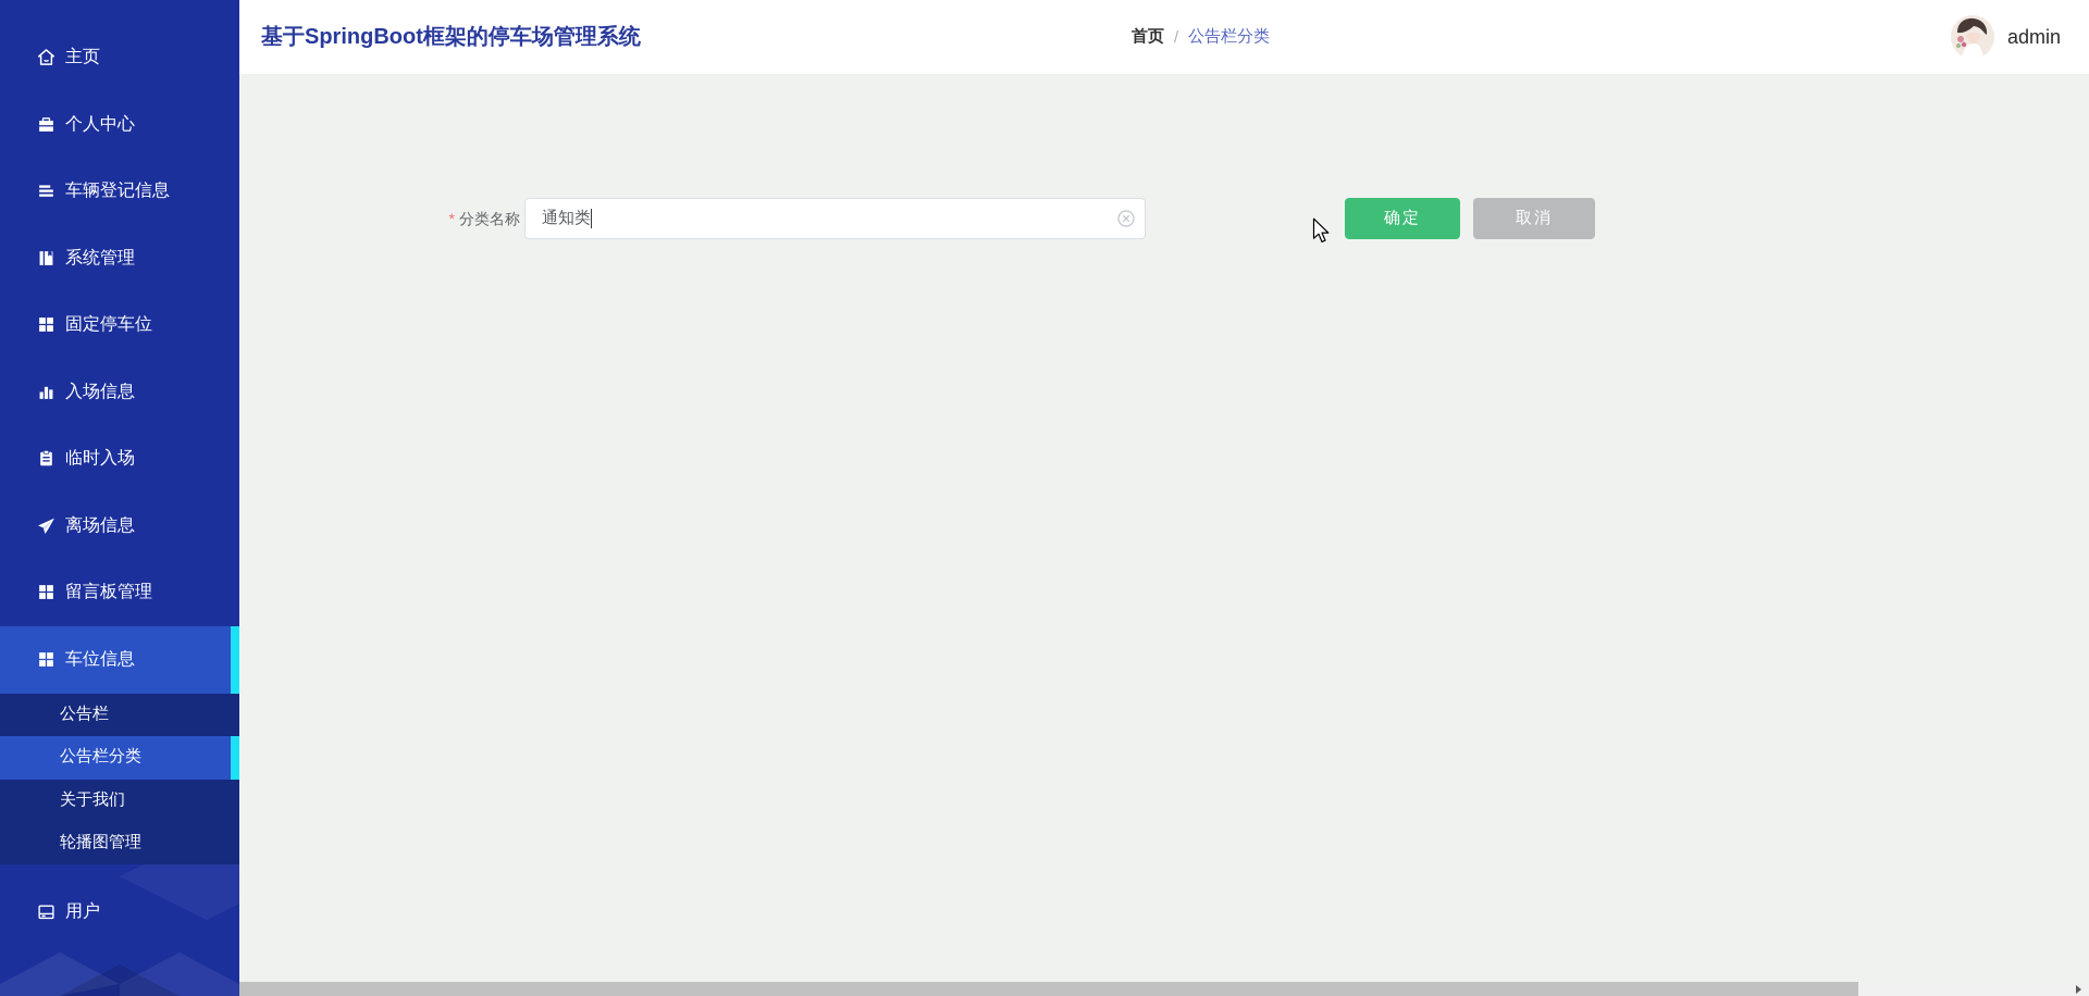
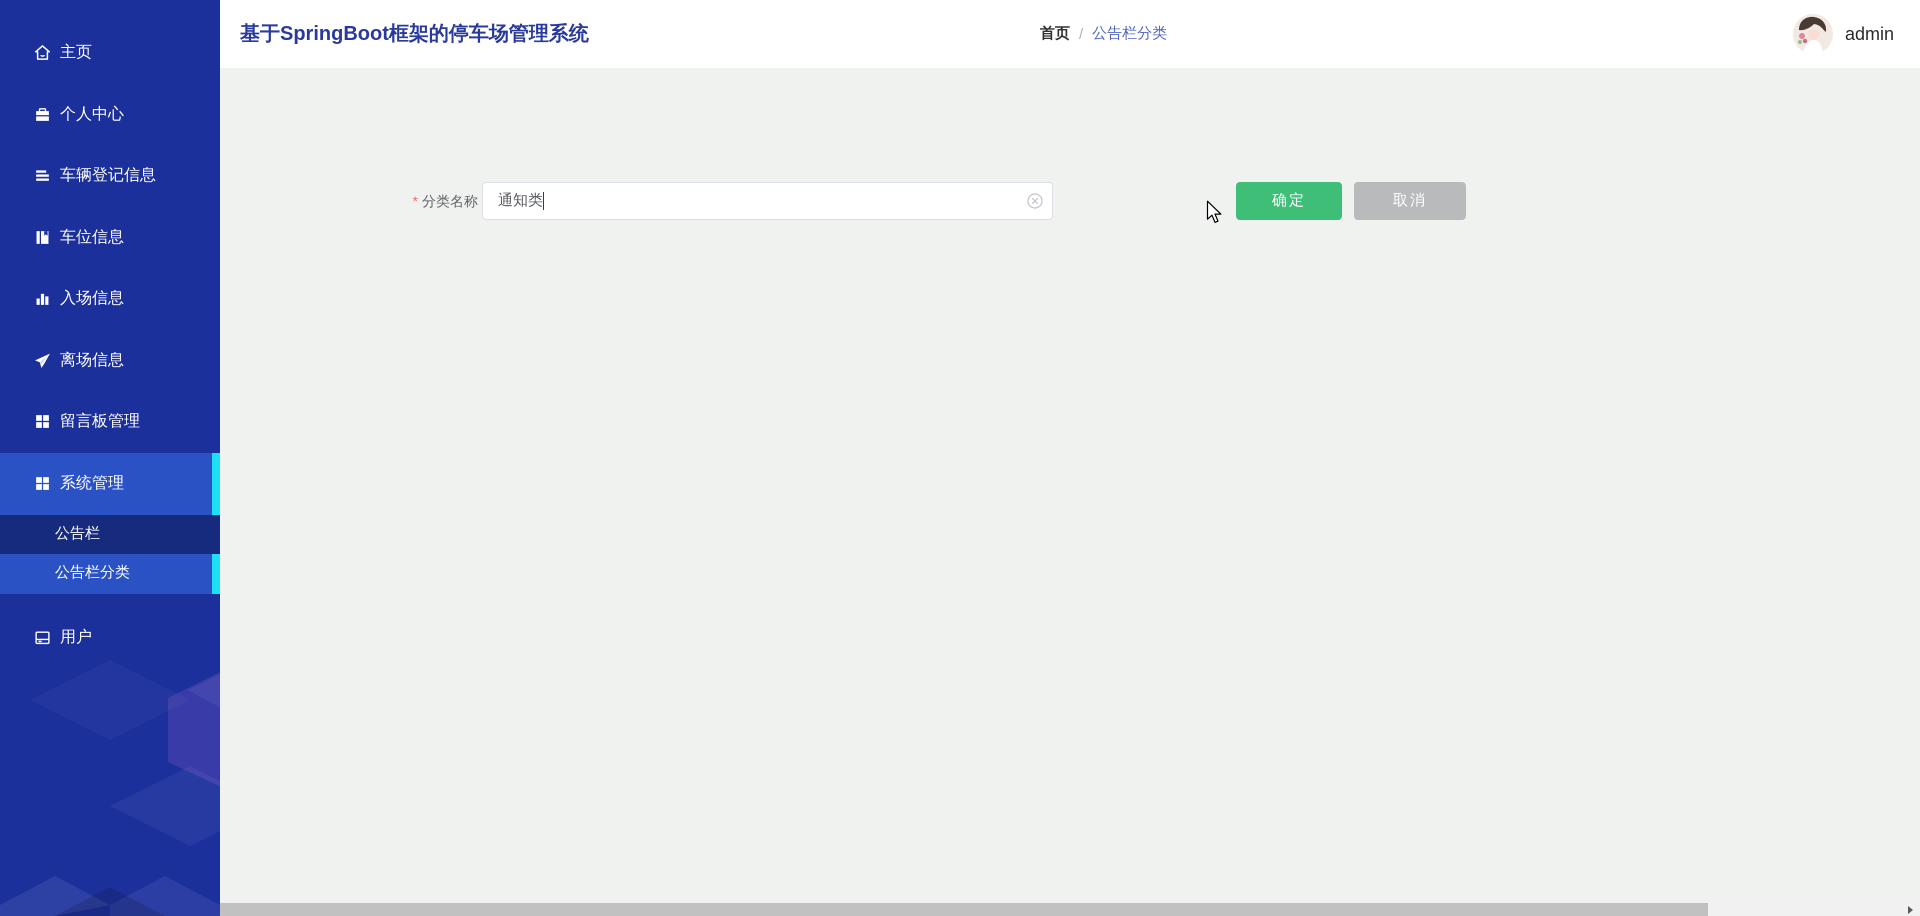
  主页
  个人中心
  车辆登记信息
- 系统管理
+ 车位信息
- 固定停车位
  入场信息
- 临时入场
  离场信息
  留言板管理
- 车位信息
+ 系统管理
  公告栏
  公告栏分类
- 关于我们
- 轮播图管理
  用户
  基于SpringBoot框架的停车场管理系统
  首页
  /
  公告栏分类
  admin
  * 分类名称
  通知类
  确定
  取消
